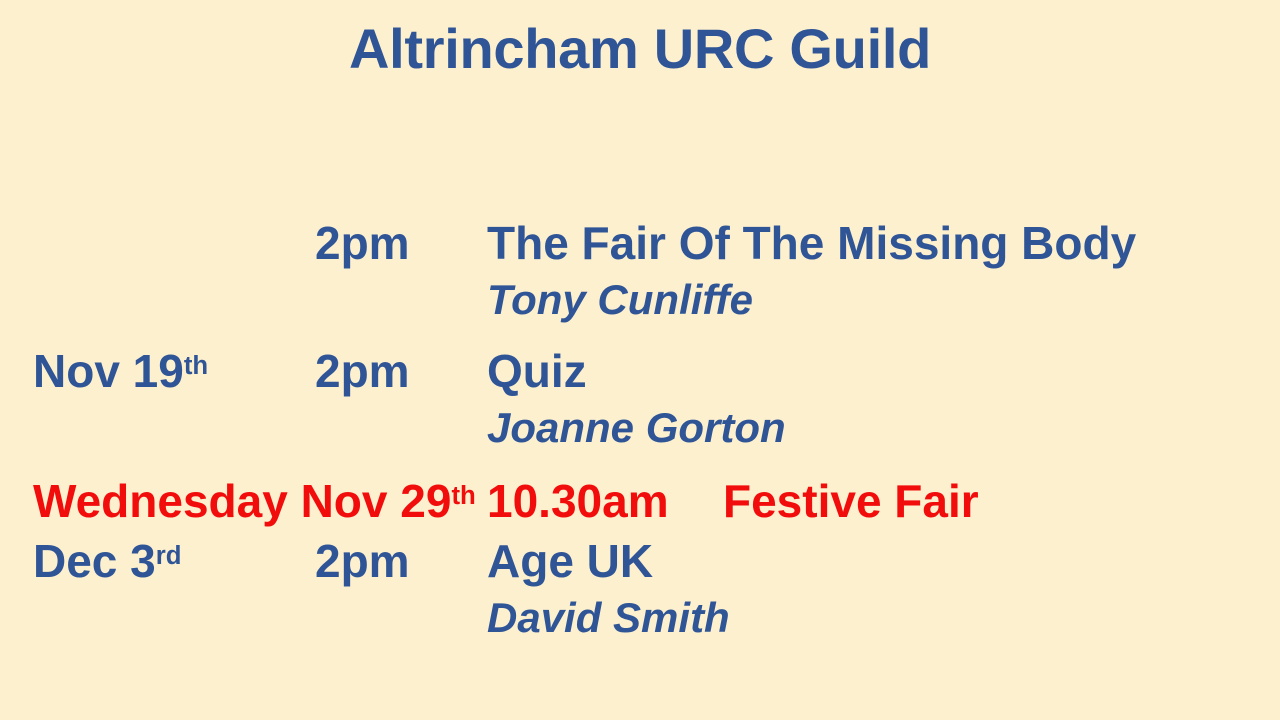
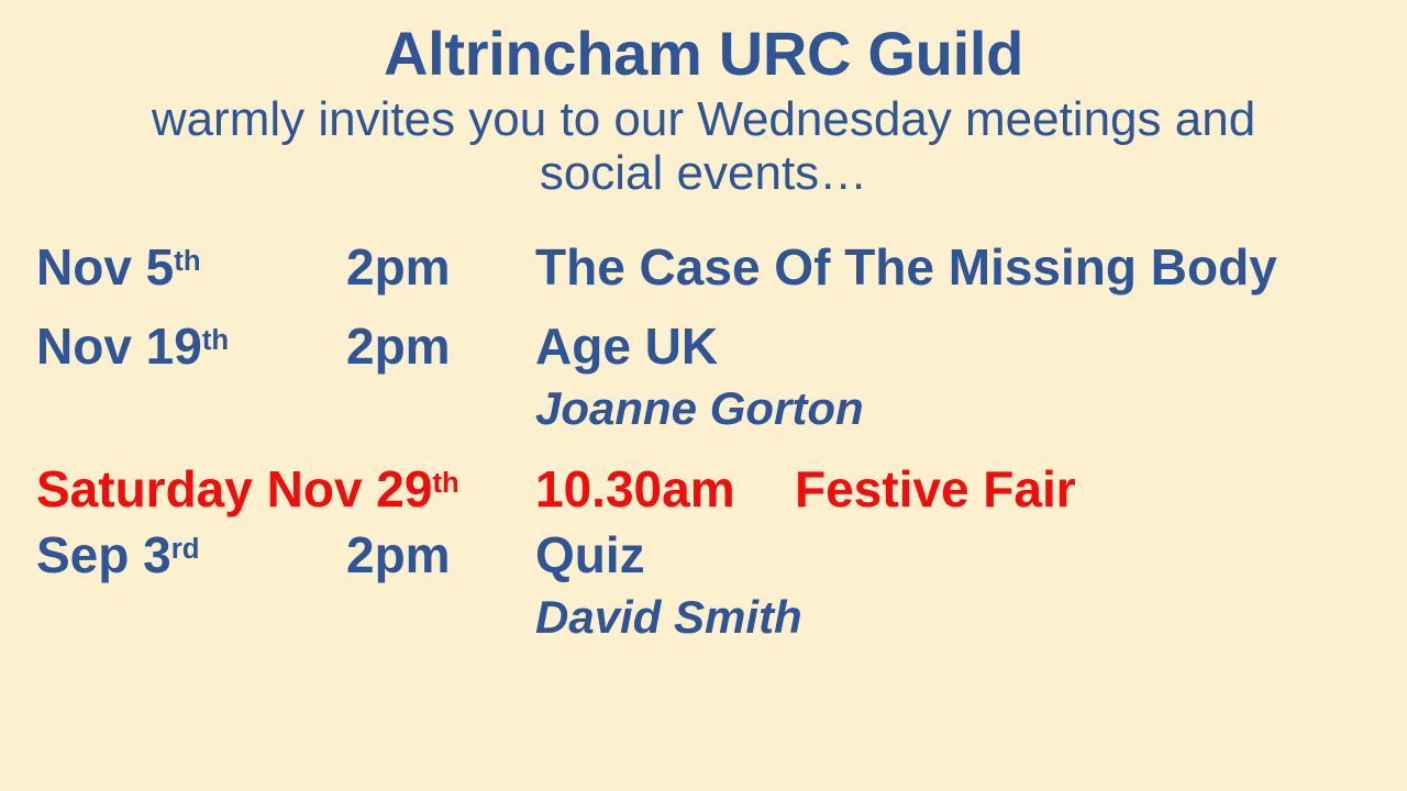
  Altrincham URC Guild
+ warmly invites you to our Wednesday meetings and social events…
+ Nov 5th
  2pm
- The Fair Of The Missing Body
+ The Case Of The Missing Body
- Tony Cunliffe
  Nov 19th
  2pm
- Quiz
+ Age UK
  Joanne Gorton
- Wednesday Nov 29th
+ Saturday Nov 29th
  10.30am
  Festive Fair
- Dec 3rd
+ Sep 3rd
  2pm
- Age UK
+ Quiz
  David Smith
